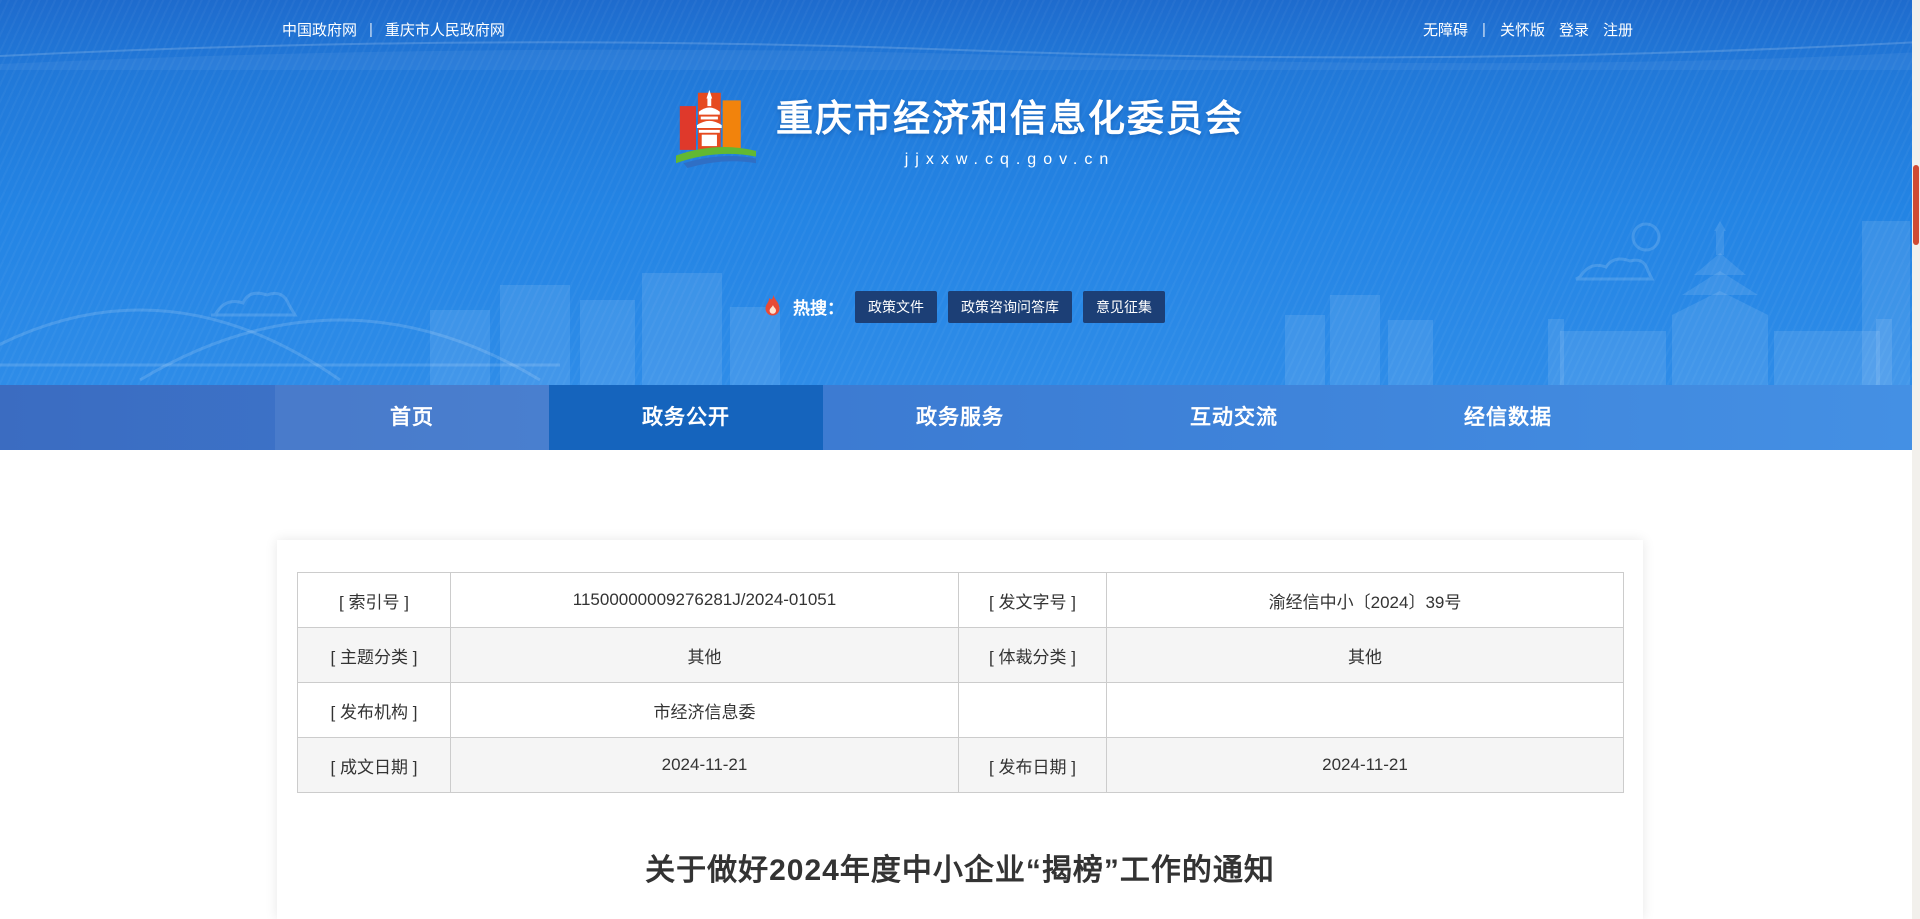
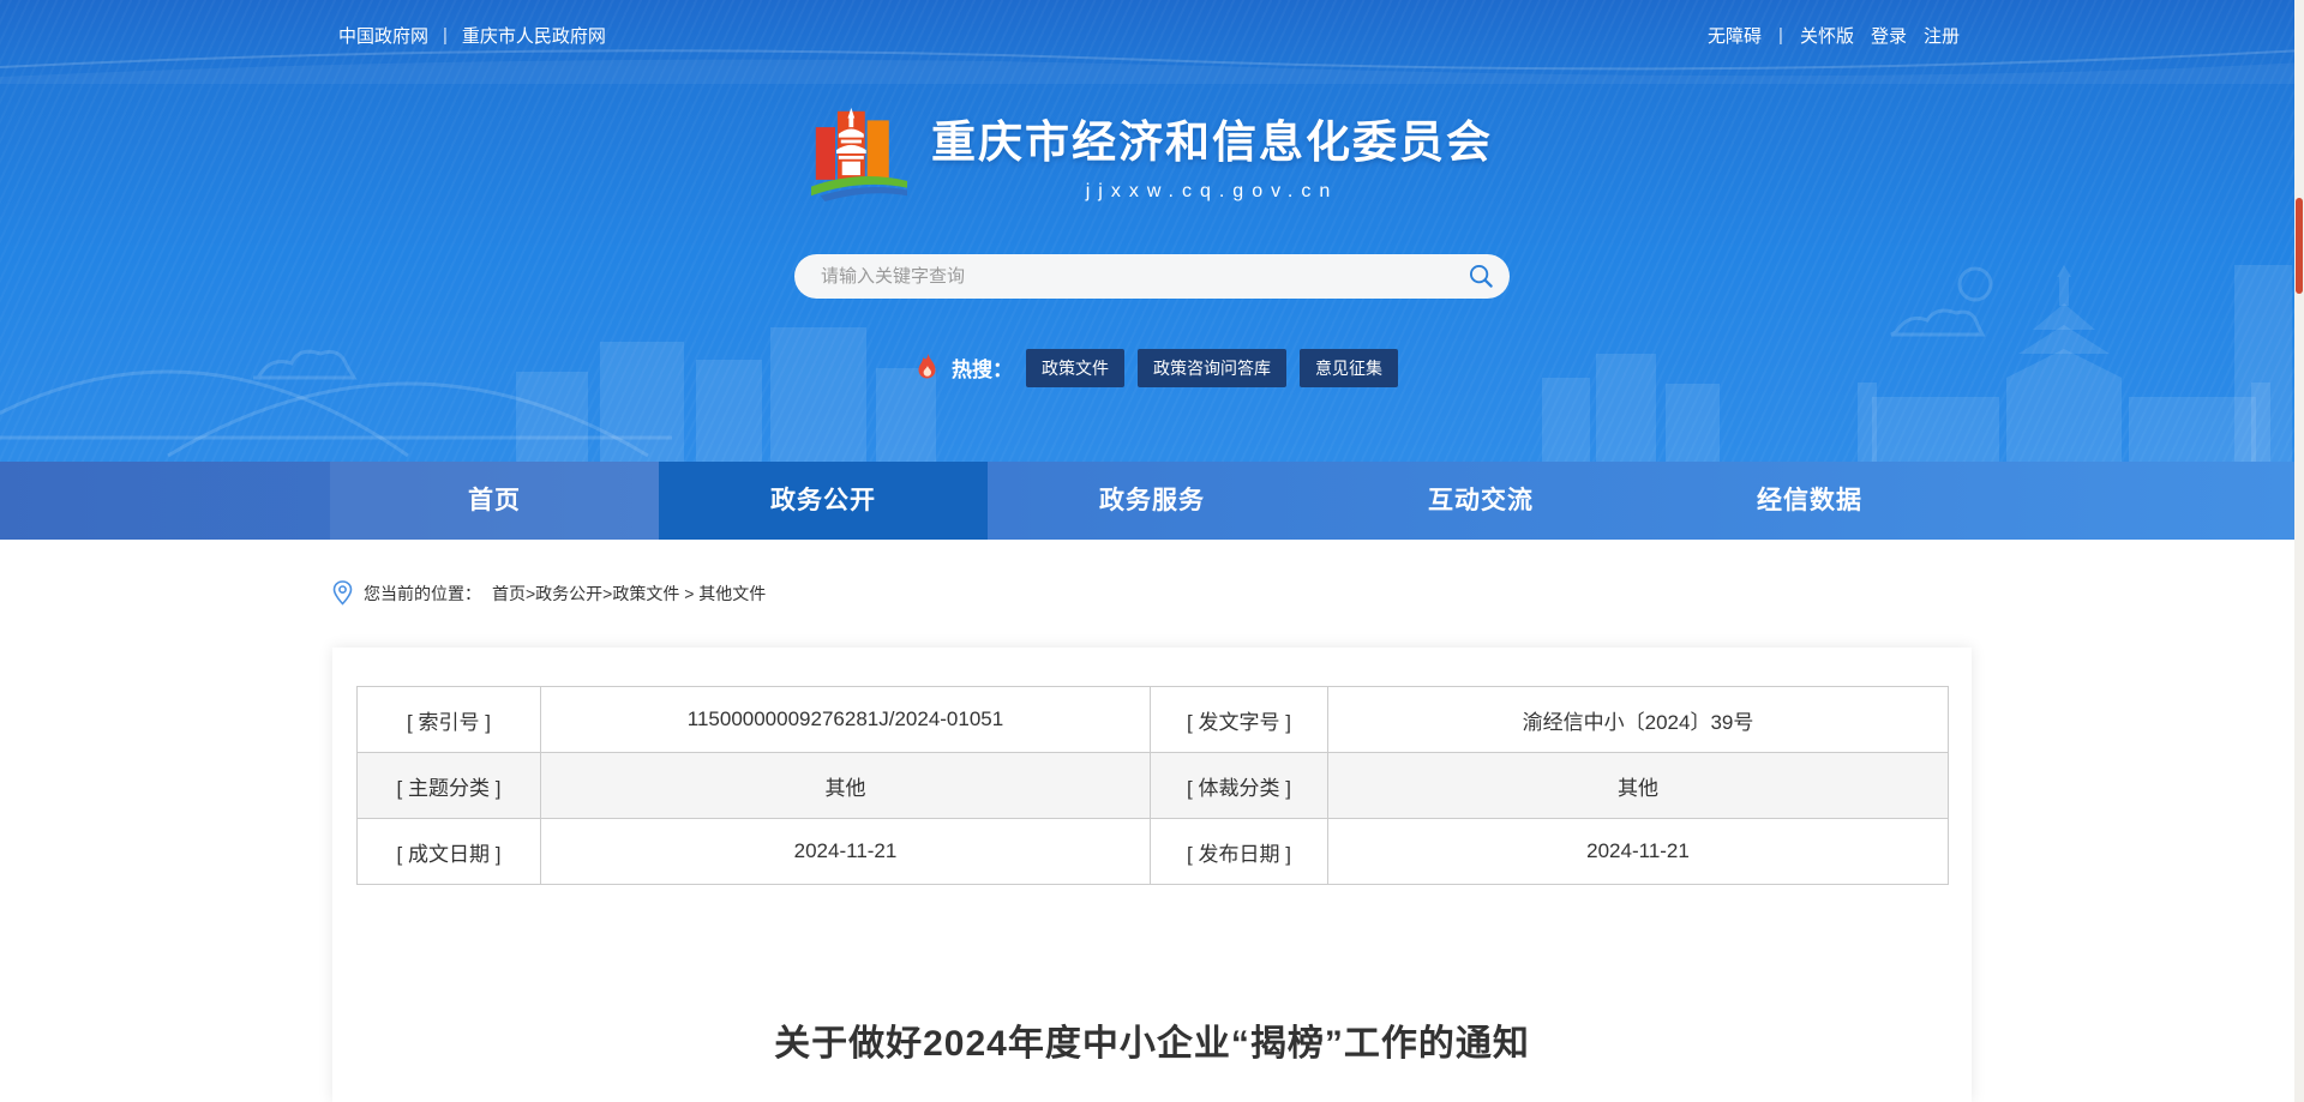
  中国政府网
  |
  重庆市人民政府网
  无障碍
  |
  关怀版
  登录
  注册
  重庆市经济和信息化委员会
  jjxxw.cq.gov.cn
+ 请输入关键字查询
  热搜：
  政策文件
  政策咨询问答库
  意见征集
  首页
  政务公开
  政务服务
  互动交流
  经信数据
+ 您当前的位置：
+ 首页>政务公开>政策文件 > 其他文件
  [ 索引号 ]	11500000009276281J/2024-01051	[ 发文字号 ]	渝经信中小〔2024〕39号
  [ 主题分类 ]	其他	[ 体裁分类 ]	其他
- [ 发布机构 ]	市经济信息委
  [ 成文日期 ]	2024-11-21	[ 发布日期 ]	2024-11-21
  关于做好2024年度中小企业“揭榜”工作的通知
